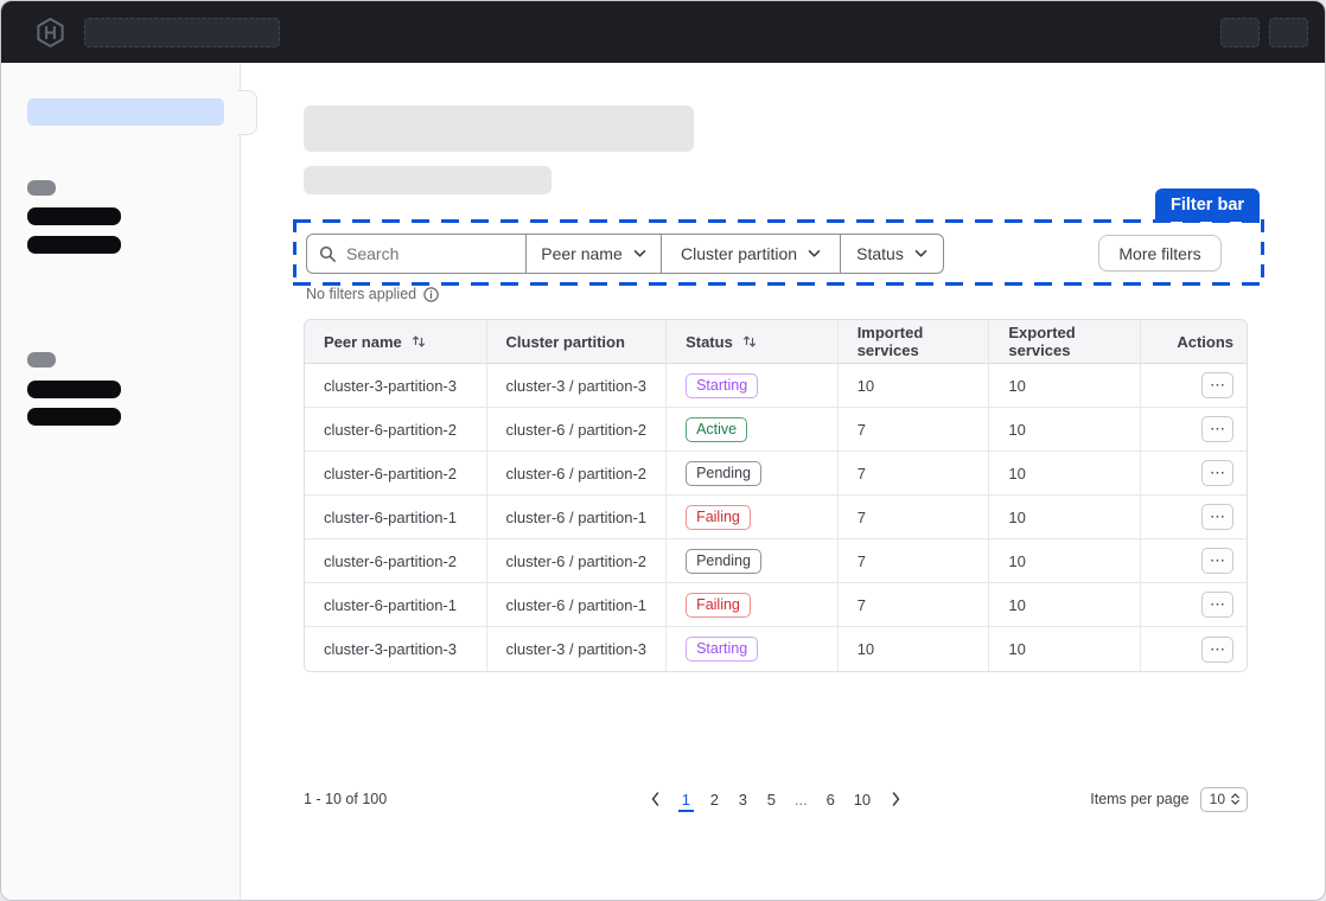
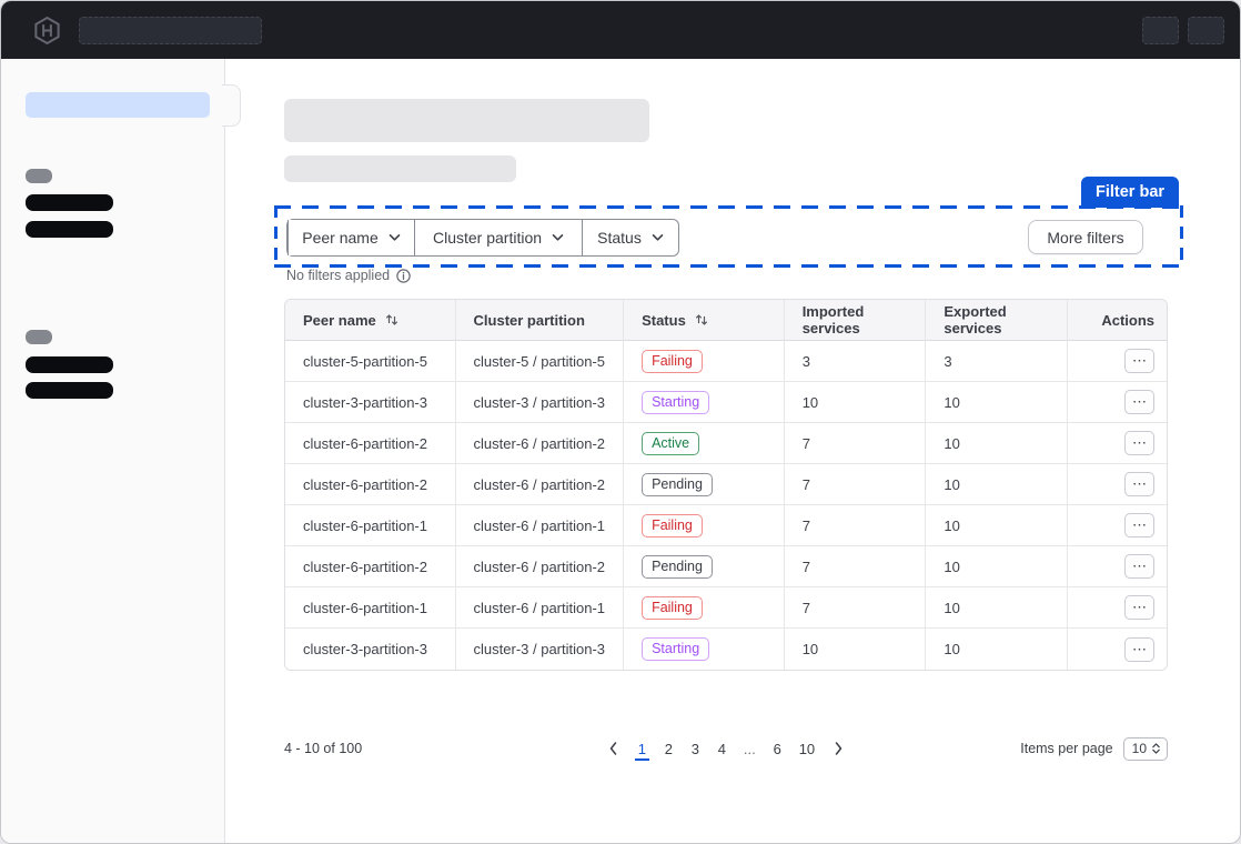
  Filter bar
- Search
  Peer name
  Cluster partition
  Status
  More filters
  No filters applied
  Peer name	Cluster partition	Status	Imported services	Exported services	Actions
+ cluster-5-partition-5	cluster-5 / partition-5	Failing	3	3	⋯
  cluster-3-partition-3	cluster-3 / partition-3	Starting	10	10	⋯
  cluster-6-partition-2	cluster-6 / partition-2	Active	7	10	⋯
  cluster-6-partition-2	cluster-6 / partition-2	Pending	7	10	⋯
  cluster-6-partition-1	cluster-6 / partition-1	Failing	7	10	⋯
  cluster-6-partition-2	cluster-6 / partition-2	Pending	7	10	⋯
  cluster-6-partition-1	cluster-6 / partition-1	Failing	7	10	⋯
  cluster-3-partition-3	cluster-3 / partition-3	Starting	10	10	⋯
- 1 - 10 of 100
+ 4 - 10 of 100
  1
  2
  3
- 5
+ 4
  ...
  6
  10
  Items per page
  10
